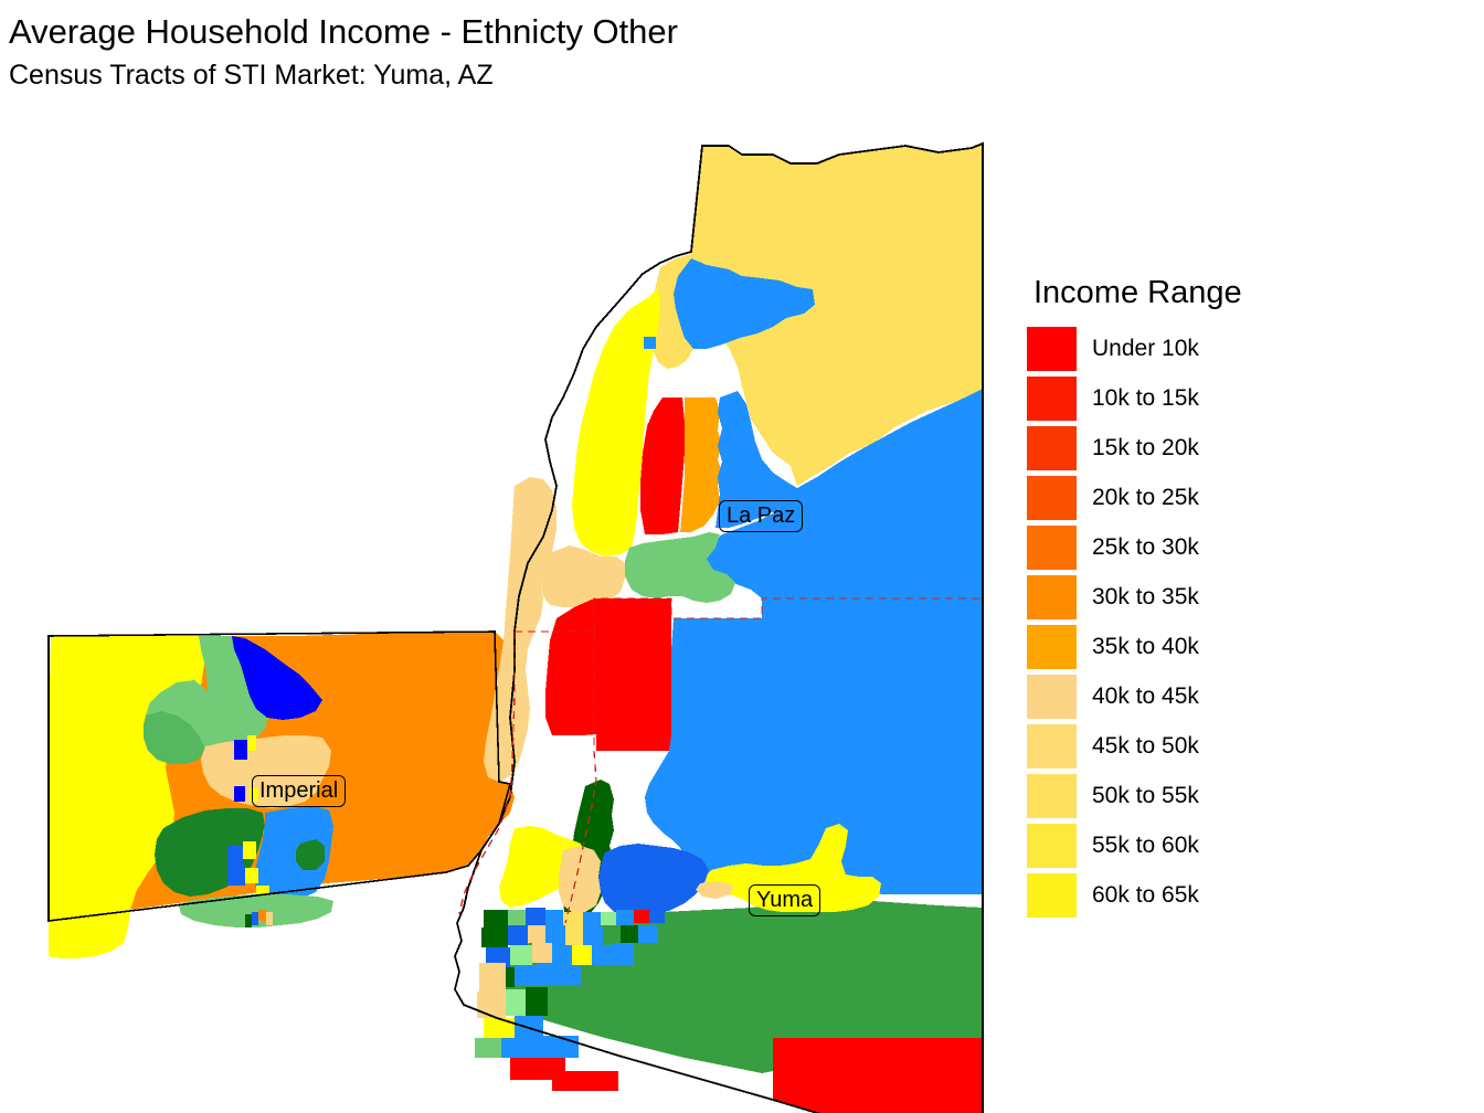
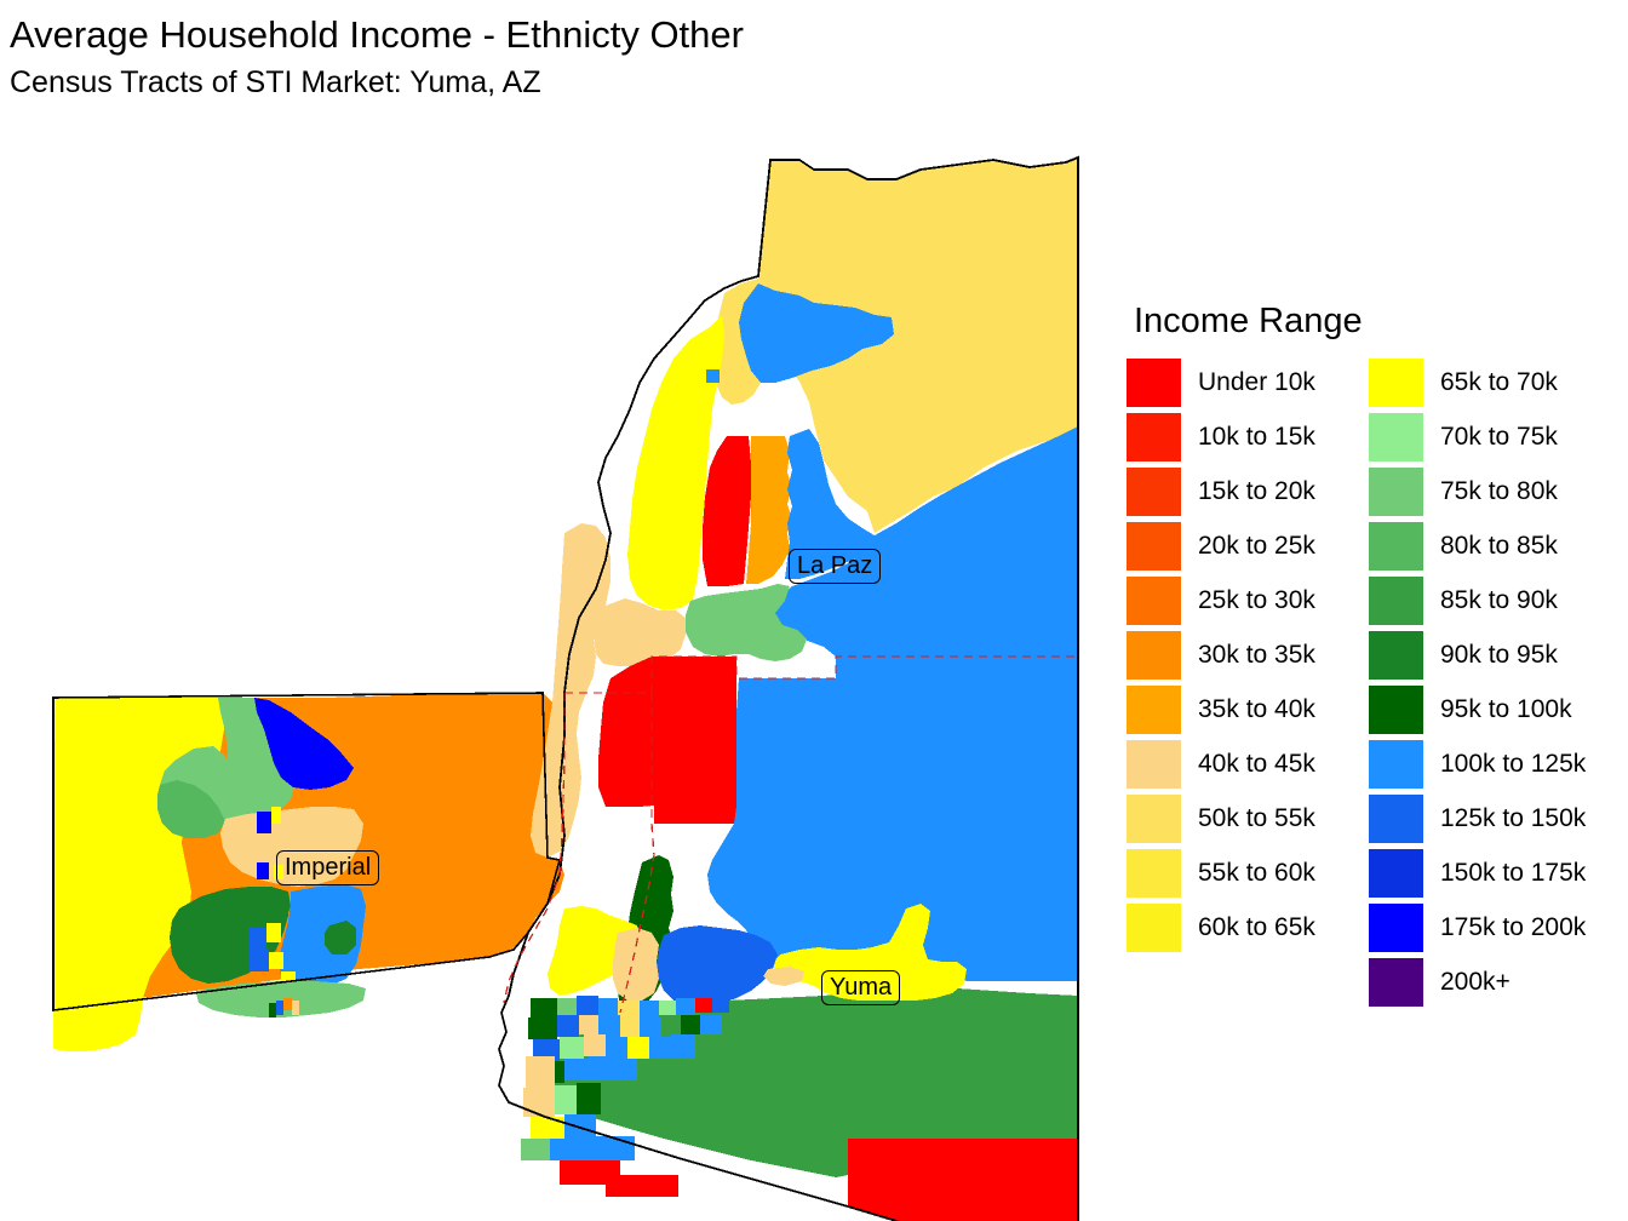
  Average Household Income - Ethnicty Other
  Census Tracts of STI Market: Yuma, AZ
  La Paz
  Imperial
  Yuma
  Income Range
  Under 10k
  10k to 15k
  15k to 20k
  20k to 25k
  25k to 30k
  30k to 35k
  35k to 40k
  40k to 45k
- 45k to 50k
  50k to 55k
  55k to 60k
  60k to 65k
+ 65k to 70k
+ 70k to 75k
+ 75k to 80k
+ 80k to 85k
+ 85k to 90k
+ 90k to 95k
+ 95k to 100k
+ 100k to 125k
+ 125k to 150k
+ 150k to 175k
+ 175k to 200k
+ 200k+
